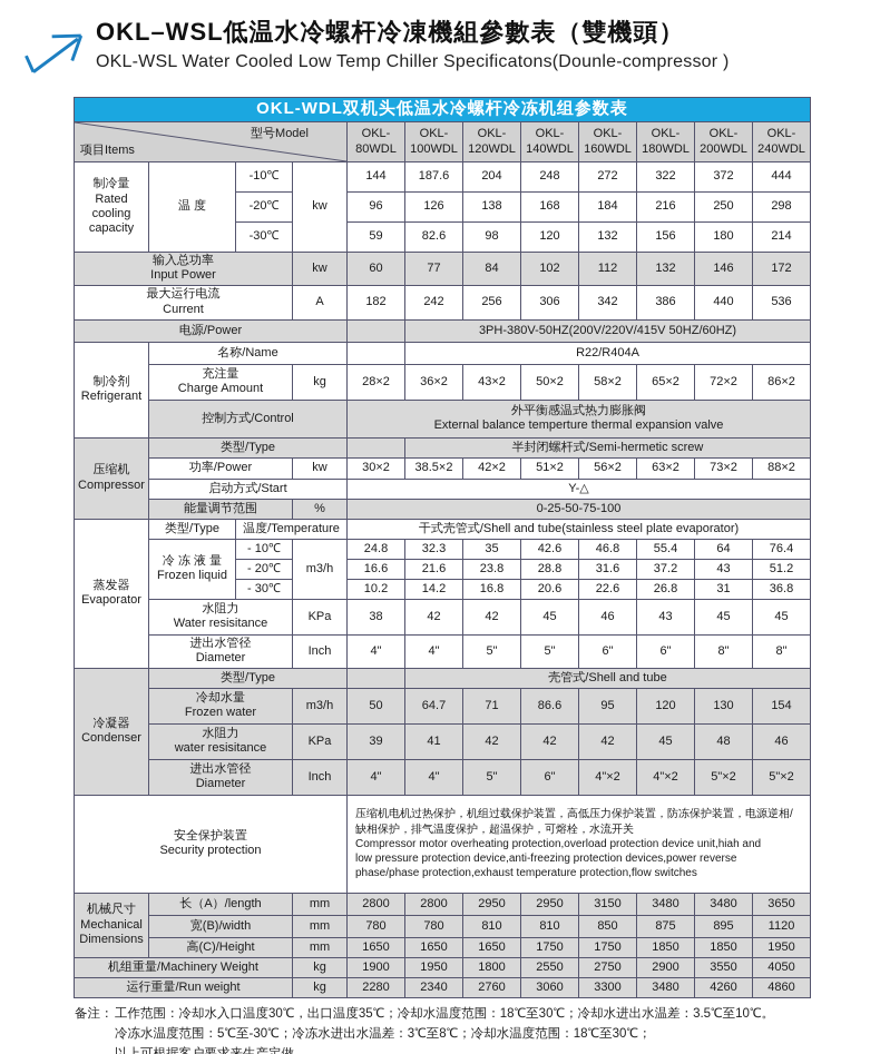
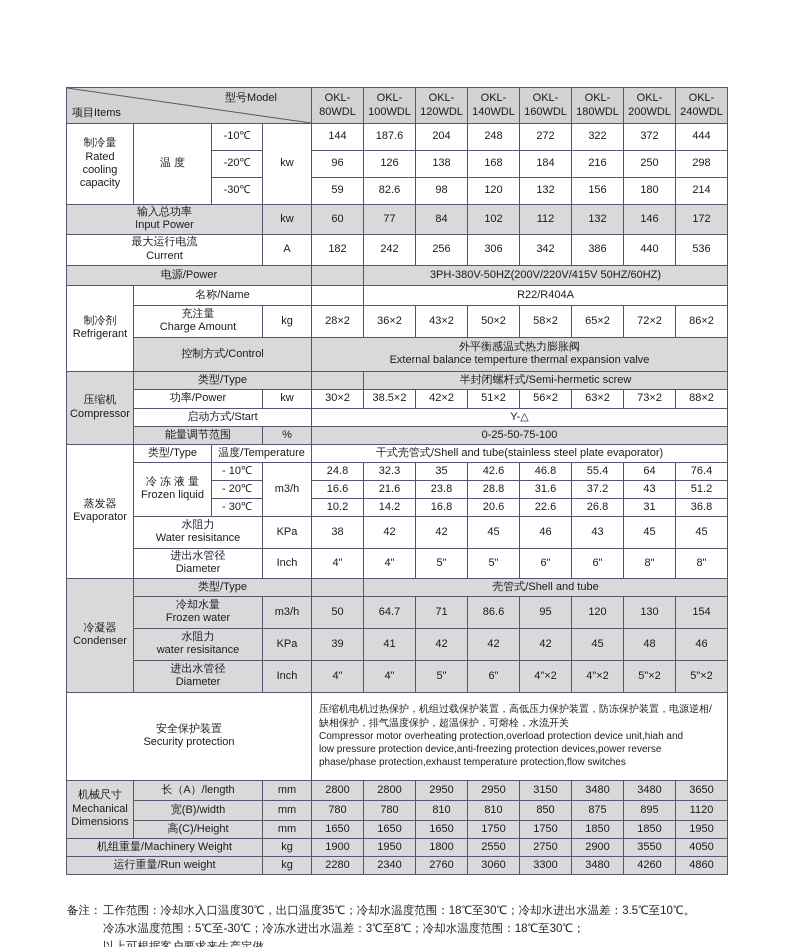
- OKL–WSL低温水冷螺杆冷凍機組參數表（雙機頭）
- OKL-WSL Water Cooled Low Temp Chiller Specificatons(Dounle-compressor )
- OKL-WDL双机头低温水冷螺杆冷冻机组参数表
  项目Items 型号Model	OKL-80WDL	OKL-100WDL	OKL-120WDL	OKL-140WDL	OKL-160WDL	OKL-180WDL	OKL-200WDL	OKL-240WDL
  制冷量Ratedcoolingcapacity	温 度	-10℃	kw	144	187.6	204	248	272	322	372	444
  -20℃	96	126	138	168	184	216	250	298
  -30℃	59	82.6	98	120	132	156	180	214
  输入总功率Input Power	kw	60	77	84	102	112	132	146	172
  最大运行电流Current	A	182	242	256	306	342	386	440	536
  电源/Power		3PH-380V-50HZ(200V/220V/415V 50HZ/60HZ)
  制冷剂Refrigerant	名称/Name		R22/R404A
  充注量Charge Amount	kg	28×2	36×2	43×2	50×2	58×2	65×2	72×2	86×2
  控制方式/Control	外平衡感温式热力膨胀阀External balance temperture thermal expansion valve
  压缩机Compressor	类型/Type		半封闭螺杆式/Semi-hermetic screw
  功率/Power	kw	30×2	38.5×2	42×2	51×2	56×2	63×2	73×2	88×2
  启动方式/Start	Y-△
  能量调节范围	%	0-25-50-75-100
  蒸发器Evaporator	类型/Type	温度/Temperature	干式壳管式/Shell and tube(stainless steel plate evaporator)
  冷 冻 液 量Frozen liquid	- 10℃	m3/h	24.8	32.3	35	42.6	46.8	55.4	64	76.4
  - 20℃	16.6	21.6	23.8	28.8	31.6	37.2	43	51.2
  - 30℃	10.2	14.2	16.8	20.6	22.6	26.8	31	36.8
  水阻力Water resisitance	KPa	38	42	42	45	46	43	45	45
  进出水管径Diameter	Inch	4"	4"	5"	5"	6"	6"	8"	8"
  冷凝器Condenser	类型/Type		壳管式/Shell and tube
  冷却水量Frozen water	m3/h	50	64.7	71	86.6	95	120	130	154
  水阻力water resisitance	KPa	39	41	42	42	42	45	48	46
  进出水管径Diameter	Inch	4"	4"	5"	6"	4"×2	4"×2	5"×2	5"×2
  安全保护装置Security protection	压缩机电机过热保护，机组过载保护装置，高低压力保护装置，防冻保护装置，电源逆相/缺相保护，排气温度保护，超温保护，可熔栓，水流开关Compressor motor overheating protection,overload protection device unit,hiah andlow pressure protection device,anti-freezing protection devices,power reversephase/phase protection,exhaust temperature protection,flow switches
  机械尺寸MechanicalDimensions	长（A）/length	mm	2800	2800	2950	2950	3150	3480	3480	3650
  宽(B)/width	mm	780	780	810	810	850	875	895	1120
  高(C)/Height	mm	1650	1650	1650	1750	1750	1850	1850	1950
  机组重量/Machinery Weight	kg	1900	1950	1800	2550	2750	2900	3550	4050
  运行重量/Run weight	kg	2280	2340	2760	3060	3300	3480	4260	4860
  备注：
  工作范围：冷却水入口温度30℃，出口温度35℃；冷却水温度范围：18℃至30℃；冷却水进出水温差：3.5℃至10℃。
  冷冻水温度范围：5℃至-30℃；冷冻水进出水温差：3℃至8℃；冷却水温度范围：18℃至30℃；
